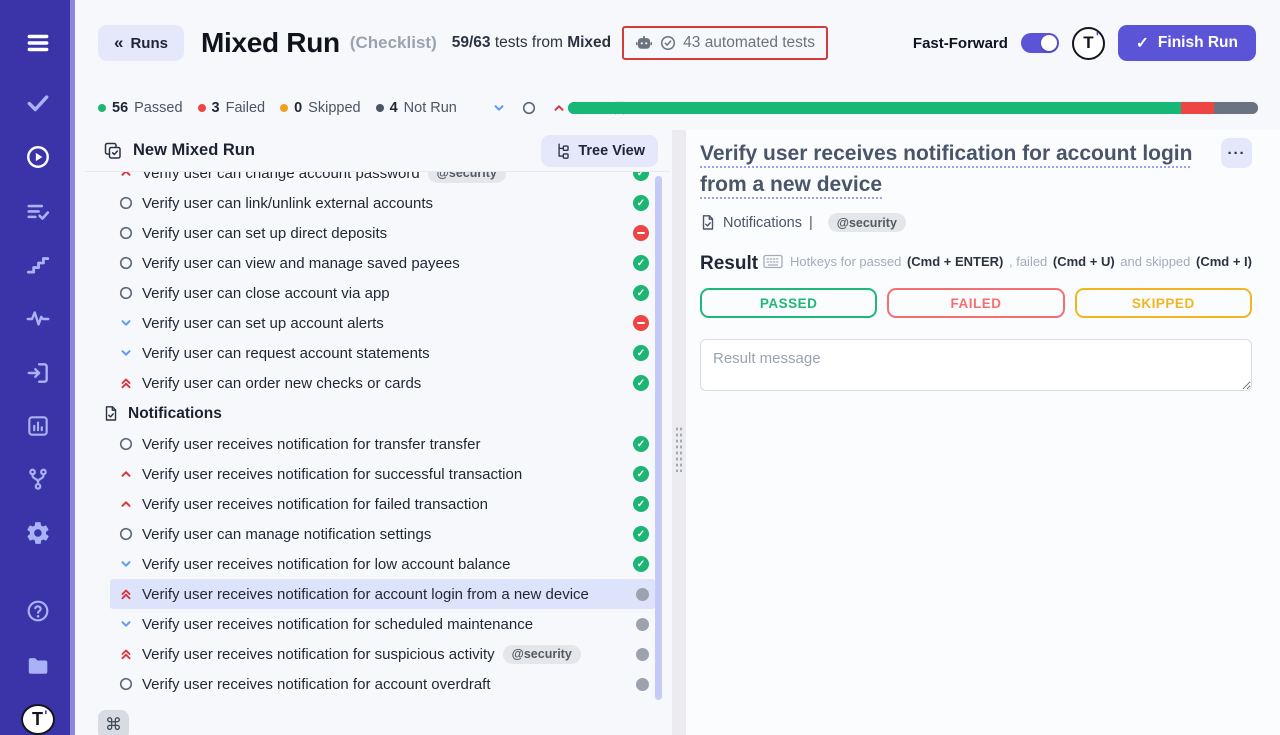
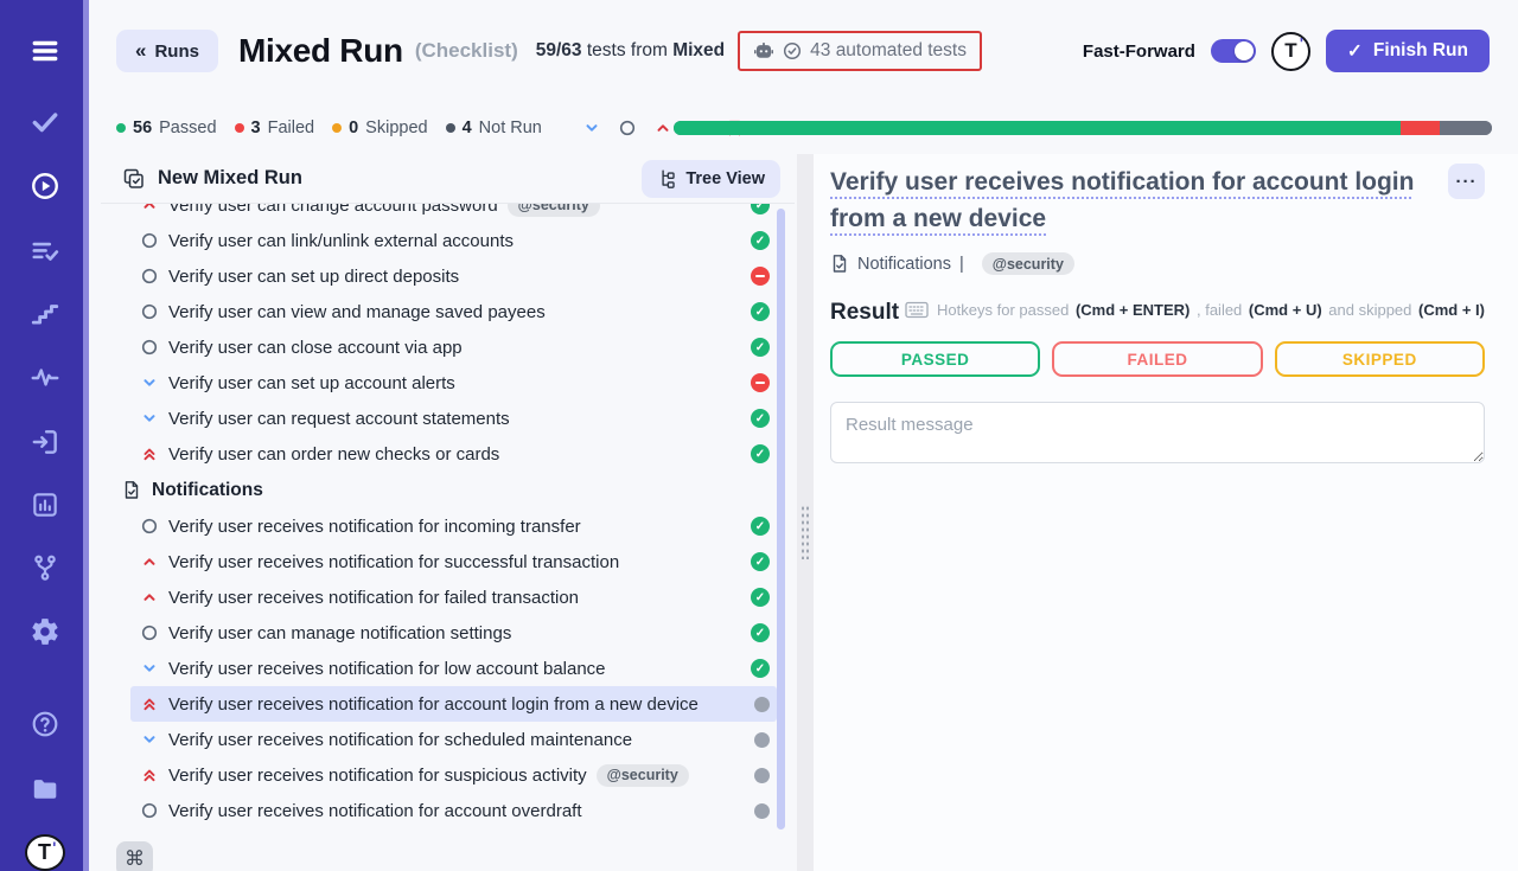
  T
  «
  Runs
  Mixed Run
  (Checklist)
  59/63 tests from Mixed
  43 automated tests
  Fast-Forward
  T
  ✓
  Finish Run
  56
  Passed
  3
  Failed
  0
  Skipped
  4
  Not Run
  New Mixed Run
  Tree View
  Verify user can change account password
  @security
  ✓
  Verify user can link/unlink external accounts
  ✓
  Verify user can set up direct deposits
  Verify user can view and manage saved payees
  ✓
  Verify user can close account via app
  ✓
  Verify user can set up account alerts
  Verify user can request account statements
  ✓
  Verify user can order new checks or cards
  ✓
  Notifications
- Verify user receives notification for transfer transfer
+ Verify user receives notification for incoming transfer
  ✓
  Verify user receives notification for successful transaction
  ✓
  Verify user receives notification for failed transaction
  ✓
  Verify user can manage notification settings
  ✓
  Verify user receives notification for low account balance
  ✓
  Verify user receives notification for account login from a new device
  Verify user receives notification for scheduled maintenance
  Verify user receives notification for suspicious activity
  @security
  Verify user receives notification for account overdraft
  ⌘
  Verify user receives notification for account login from a new device
  ···
  Notifications
  |
  @security
  Result
  Hotkeys for passed
  (Cmd + ENTER)
  , failed
  (Cmd + U)
  and skipped
  (Cmd + I)
  PASSED
  FAILED
  SKIPPED
  Result message
